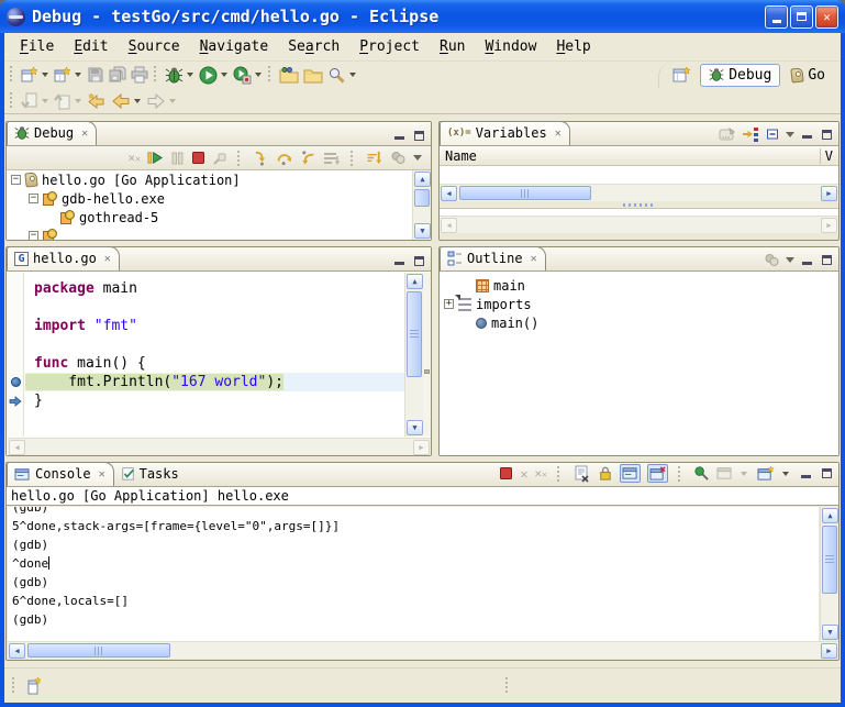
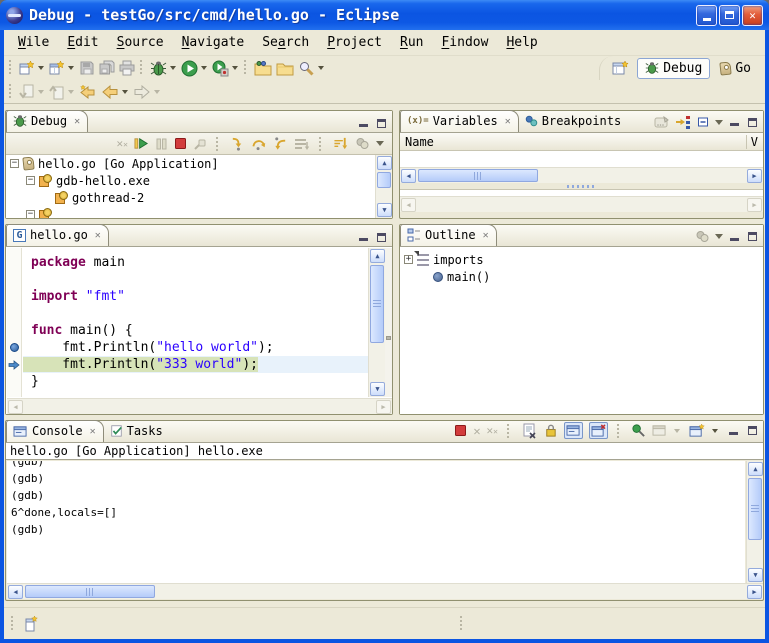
  Debug - testGo/src/cmd/hello.go - Eclipse
  ✕
- File
+ Wile
  Edit
  Source
  Navigate
  Search
  Project
  Run
- Window
+ Findow
  Help
  Debug
  Go
  Debug
  ✕
  ✕✕
  −
  hello.go [Go Application]
  −
  gdb-hello.exe
- gothread-5
+ gothread-2
  −
  ▲
  ▼
  (x)=
  Variables
  ✕
+ Breakpoints
  Name
  V
  ◀
  ▶
  ◀
  ▶
  G
  hello.go
  ✕
  package main
  import "fmt"
  func main() {
+ fmt.Println("hello world");
- fmt.Println("167 world");
+ fmt.Println("333 world");
  }
  ▲
  ▼
  ◀
  ▶
  Outline
  ✕
- main
  +
  imports
  main()
  Console
  ✕
  Tasks
  ✕
  ✕✕
  hello.go [Go Application] hello.exe
  (gdb)
- 5^done,stack-args=[frame={level="0",args=[]}]
  (gdb)
- ^done
  (gdb)
  6^done,locals=[]
  (gdb)
  ▲
  ▼
  ◀
  ▶
